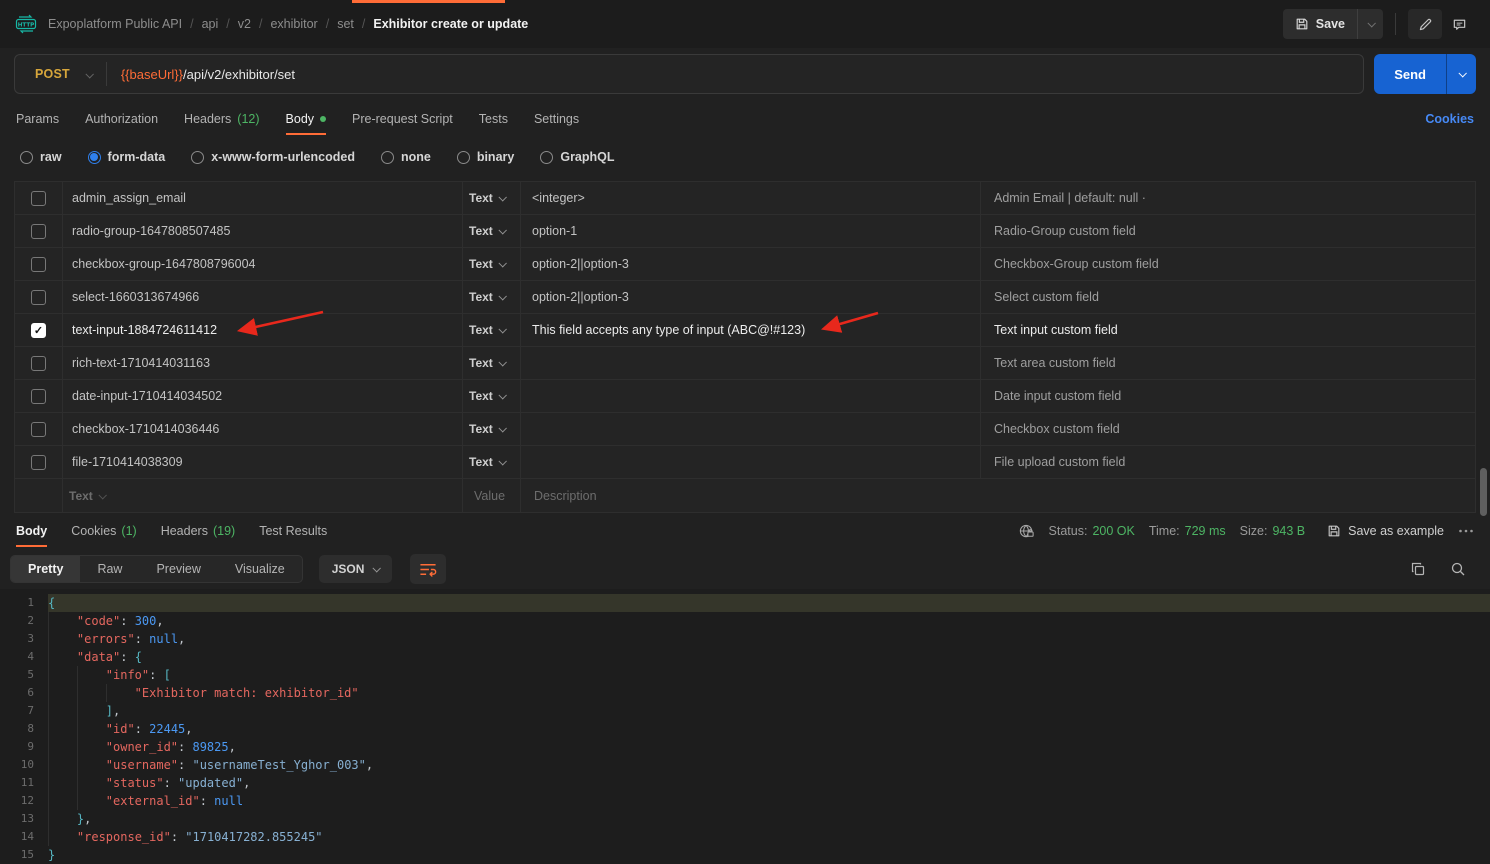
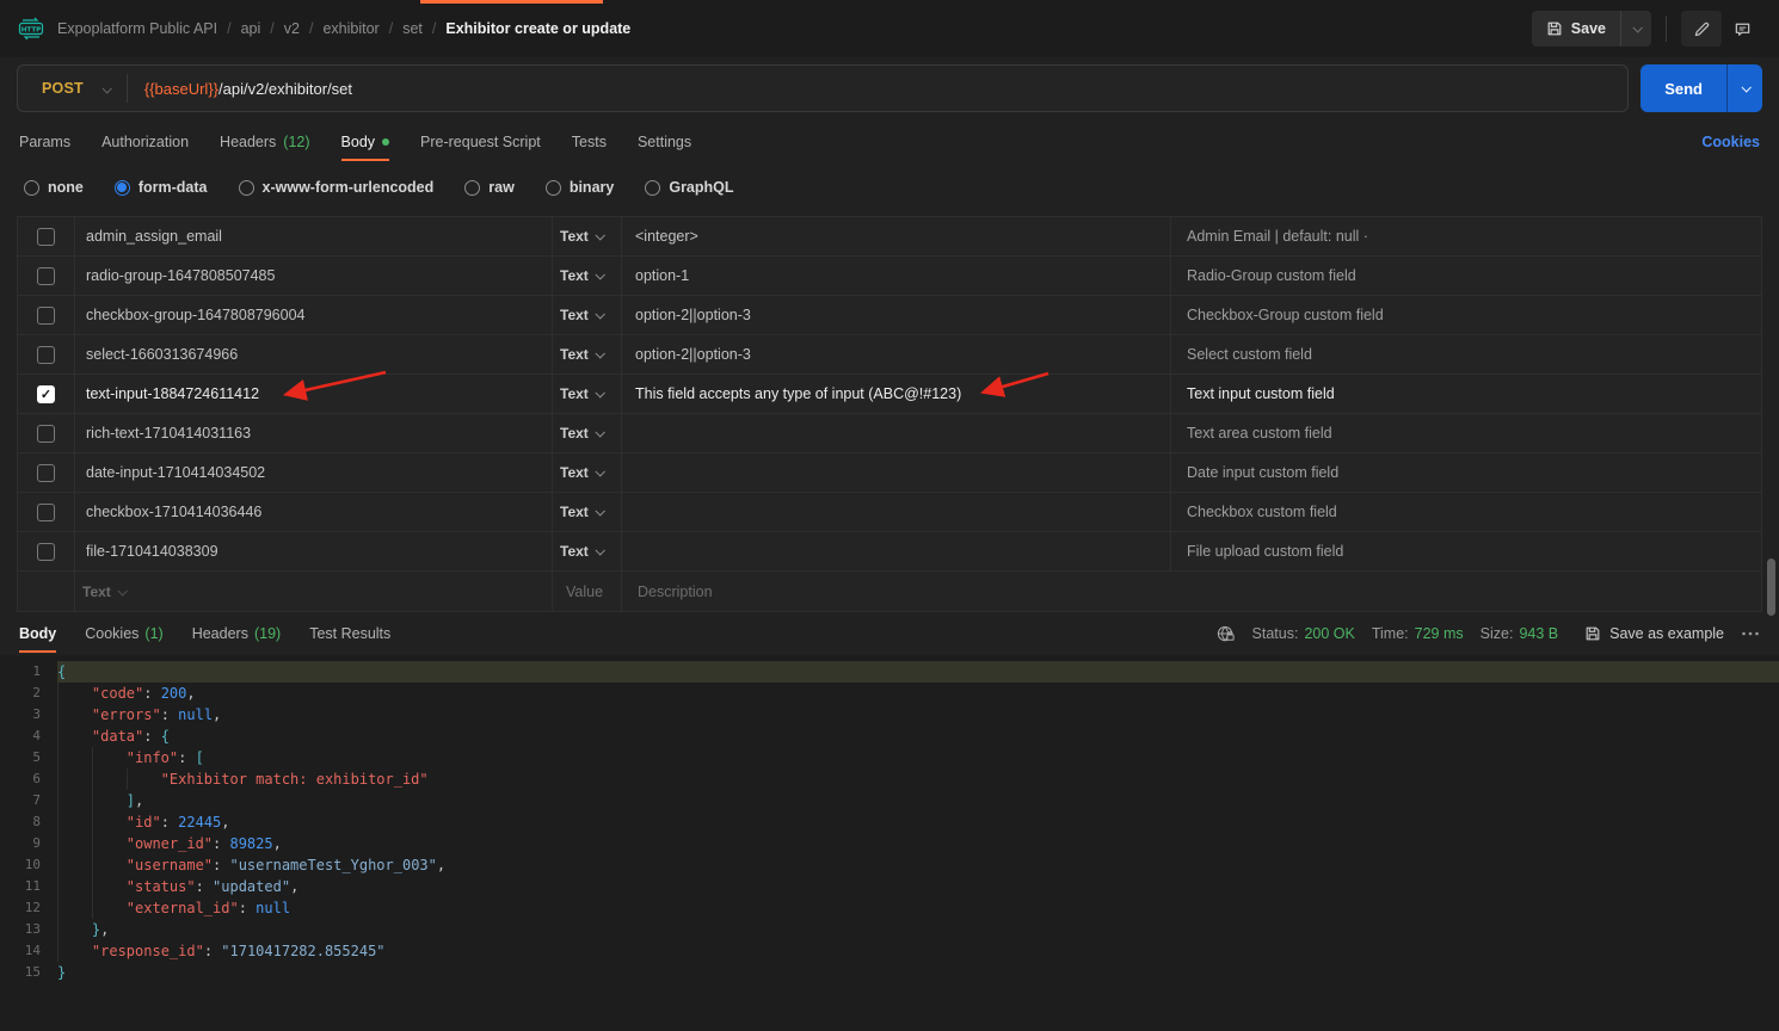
  Expoplatform Public API
  /
  api
  /
  v2
  /
  exhibitor
  /
  set
  /
  Exhibitor create or update
  Save
  POST
  {{baseUrl}}/api/v2/exhibitor/set
  Send
  Params
  Authorization
  Headers
  (12)
  Body
  Pre-request Script
  Tests
  Settings
  Cookies
- raw
+ none
  form-data
  x-www-form-urlencoded
- none
+ raw
  binary
  GraphQL
  admin_assign_email
  Text
  <integer>
  Admin Email | default: null ·
  radio-group-1647808507485
  Text
  option-1
  Radio-Group custom field
  checkbox-group-1647808796004
  Text
  option-2||option-3
  Checkbox-Group custom field
  select-1660313674966
  Text
  option-2||option-3
  Select custom field
  ✓
  text-input-1884724611412
  Text
  This field accepts any type of input (ABC@!#123)
  Text input custom field
  rich-text-1710414031163
  Text
  Text area custom field
  date-input-1710414034502
  Text
  Date input custom field
  checkbox-1710414036446
  Text
  Checkbox custom field
  file-1710414038309
  Text
  File upload custom field
  Text
  Value
  Description
  Body
  Cookies
  (1)
  Headers
  (19)
  Test Results
  Status:
  200 OK
  Time:
  729 ms
  Size:
  943 B
  Save as example
- Pretty
- Raw
- Preview
- Visualize
- JSON
  1
  {
  2
- "code": 300,
+ "code": 200,
  3
  "errors": null,
  4
  "data": {
  5
  "info": [
  6
  "Exhibitor match: exhibitor_id"
  7
  ],
  8
  "id": 22445,
  9
  "owner_id": 89825,
  10
  "username": "usernameTest_Yghor_003",
  11
  "status": "updated",
  12
  "external_id": null
  13
  },
  14
  "response_id": "1710417282.855245"
  15
  }
